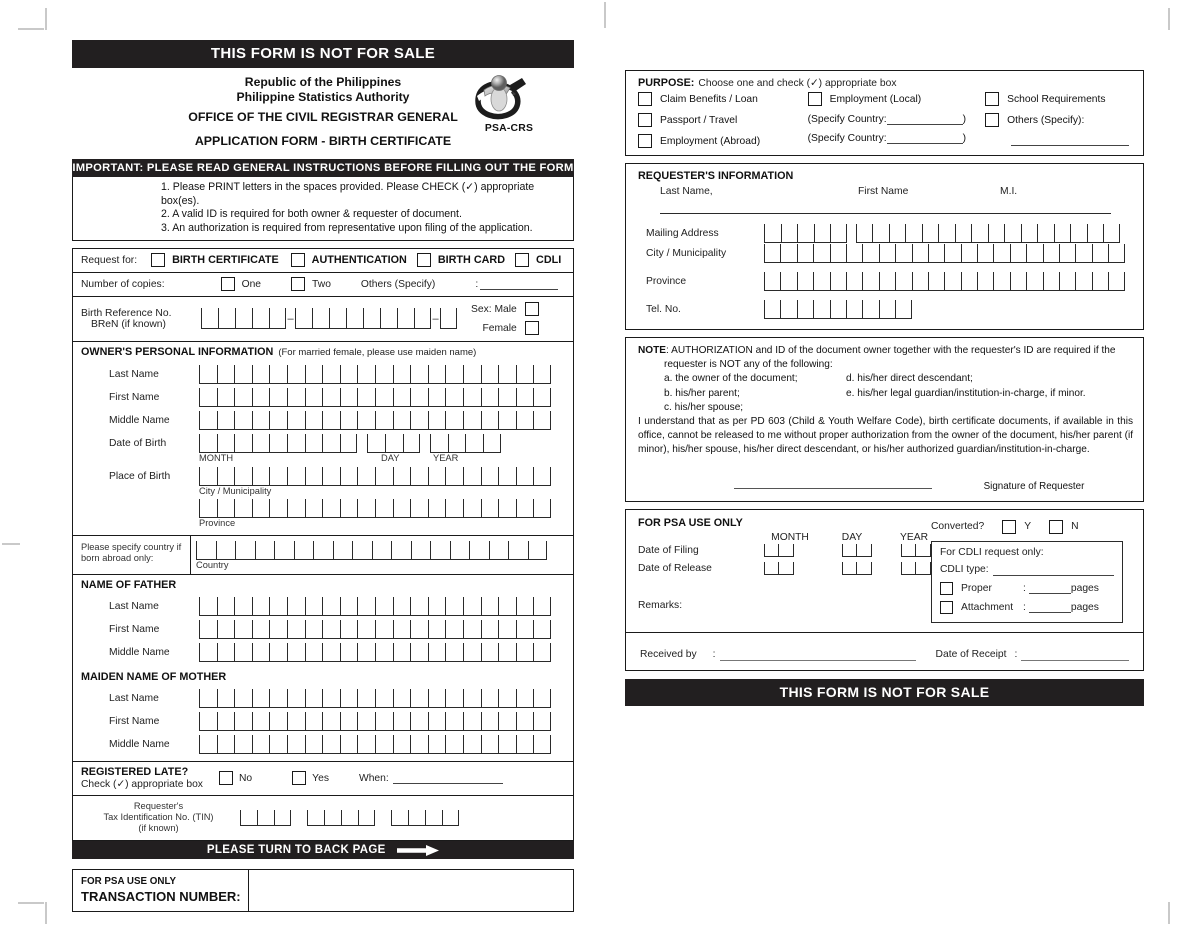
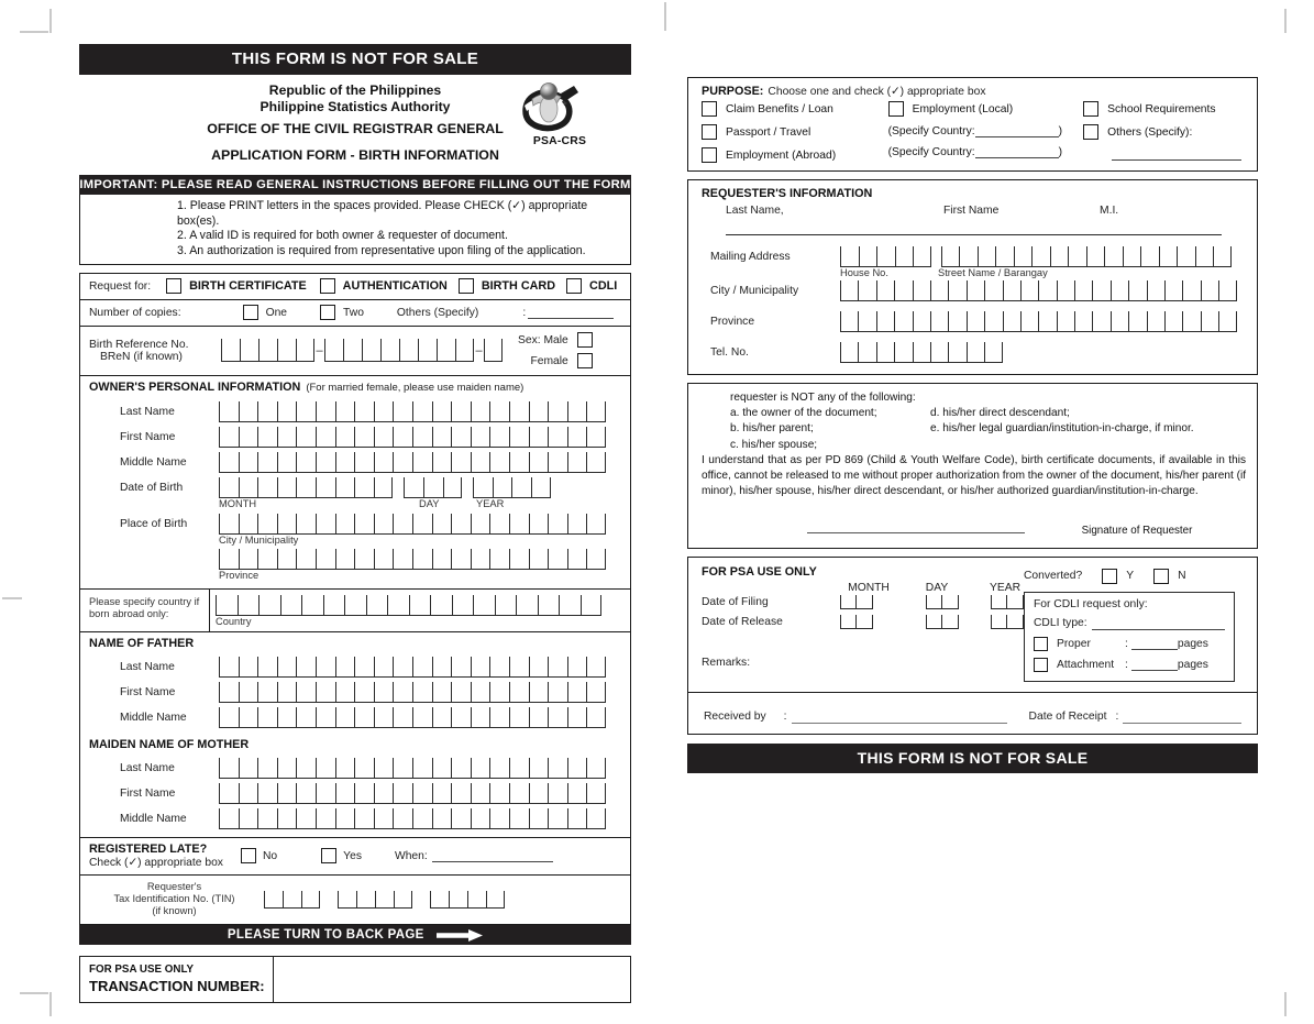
  THIS FORM IS NOT FOR SALE
  Republic of the Philippines
  Philippine Statistics Authority
  OFFICE OF THE CIVIL REGISTRAR GENERAL
- APPLICATION FORM - BIRTH CERTIFICATE
+ APPLICATION FORM - BIRTH INFORMATION
  PSA-CRS
  IMPORTANT: PLEASE READ GENERAL INSTRUCTIONS BEFORE FILLING OUT THE FORM
  Please PRINT letters in the spaces provided. Please CHECK (✓) appropriate box(es).
  A valid ID is required for both owner & requester of document.
  An authorization is required from representative upon filing of the application.
  Request for:
  BIRTH CERTIFICATE
  AUTHENTICATION
  BIRTH CARD
  CDLI
  Number of copies:
  One
  Two
  Others (Specify)
  :
  Birth Reference No.
  BReN (if known)
  –
  –
  Sex: Male
  Female
  OWNER'S PERSONAL INFORMATION
  (For married female, please use maiden name)
  Last Name
  First Name
  Middle Name
  Date of Birth
  MONTH
  DAY
  YEAR
  Place of Birth
  City / Municipality
  Province
  Please specify country if
  born abroad only:
  Country
  NAME OF FATHER
  Last Name
  First Name
  Middle Name
  MAIDEN NAME OF MOTHER
  Last Name
  First Name
  Middle Name
  REGISTERED LATE?
  Check (✓) appropriate box
  No
  Yes
  When:
  Requester's
  Tax Identification No. (TIN)
  (if known)
  PLEASE TURN TO BACK PAGE
  FOR PSA USE ONLY
  TRANSACTION NUMBER:
  PURPOSE:
  Choose one and check (✓) appropriate box
  Claim Benefits / Loan
  Passport / Travel
  Employment (Abroad)
  Employment (Local)
  (Specify Country:
  )
  (Specify Country:
  )
  School Requirements
  Others (Specify):
  REQUESTER'S INFORMATION
  Last Name,
  First Name
  M.I.
  Mailing Address
+ House No.
+ Street Name / Barangay
  City / Municipality
  Province
  Tel. No.
- NOTE: AUTHORIZATION and ID of the document owner together with the requester's ID are required if the
  requester is NOT any of the following:
  a. the owner of the document;
  d. his/her direct descendant;
  b. his/her parent;
  e. his/her legal guardian/institution-in-charge, if minor.
  c. his/her spouse;
- I understand that as per PD 603 (Child & Youth Welfare Code), birth certificate documents, if available in this office, cannot be released to me without proper authorization from the owner of the document, his/her parent (if minor), his/her spouse, his/her direct descendant, or his/her authorized guardian/institution-in-charge.
+ I understand that as per PD 869 (Child & Youth Welfare Code), birth certificate documents, if available in this office, cannot be released to me without proper authorization from the owner of the document, his/her parent (if minor), his/her spouse, his/her direct descendant, or his/her authorized guardian/institution-in-charge.
  Signature of Requester
  FOR PSA USE ONLY
  MONTH
  DAY
  YEAR
  Date of Filing
  Date of Release
  Remarks:
  Converted?
  Y
  N
  For CDLI request only:
  CDLI type:
  Proper
  :
  pages
  Attachment
  :
  pages
  Received by
  :
  Date of Receipt
  :
  THIS FORM IS NOT FOR SALE
